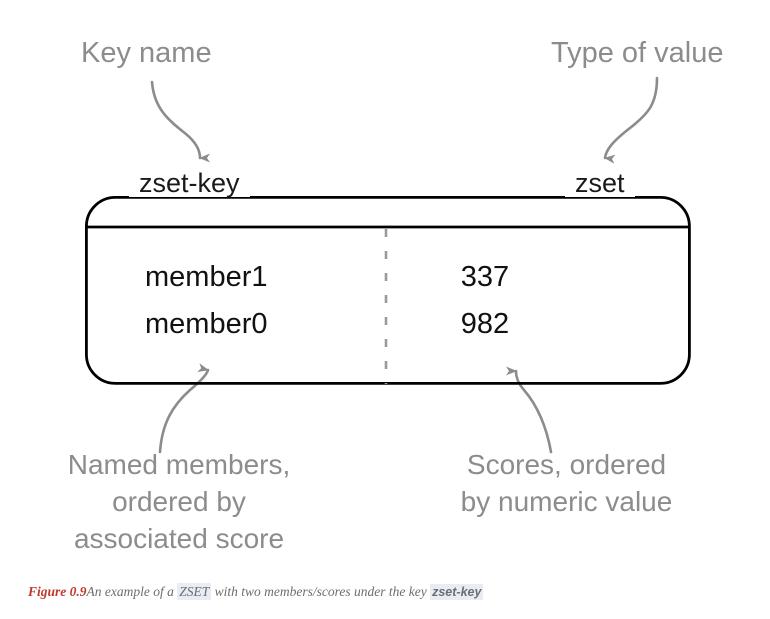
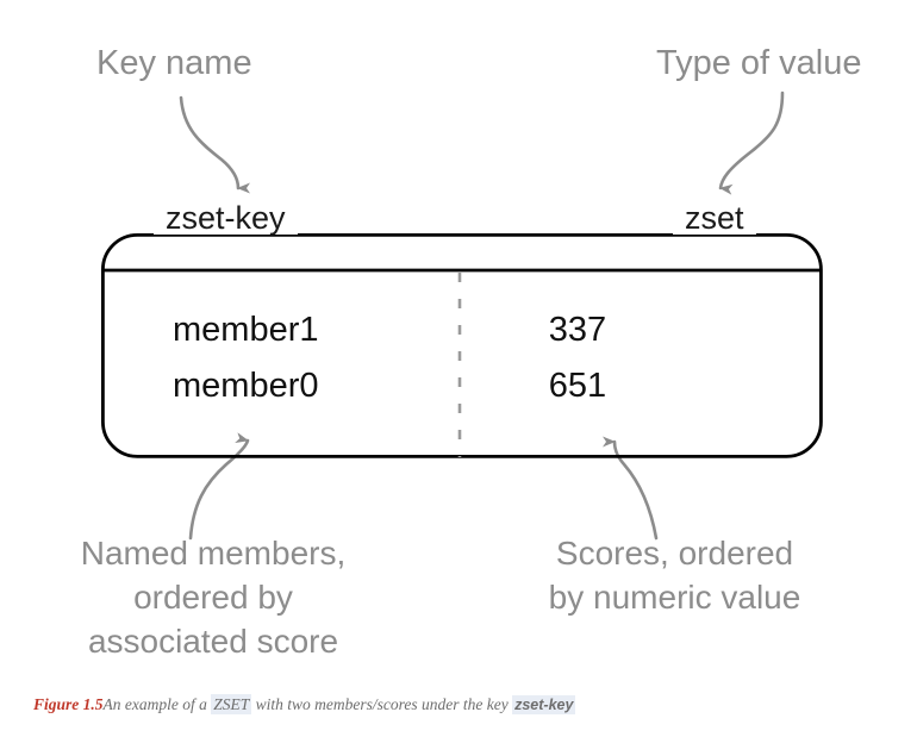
  Key name
  Type of value
  zset-key
  zset
  member1
  337
  member0
- 982
+ 651
  Named members,
  ordered by
  associated score
  Scores, ordered
  by numeric value
- Figure 0.9An example of a ZSET with two members/scores under the key zset-key
+ Figure 1.5An example of a ZSET with two members/scores under the key zset-key
